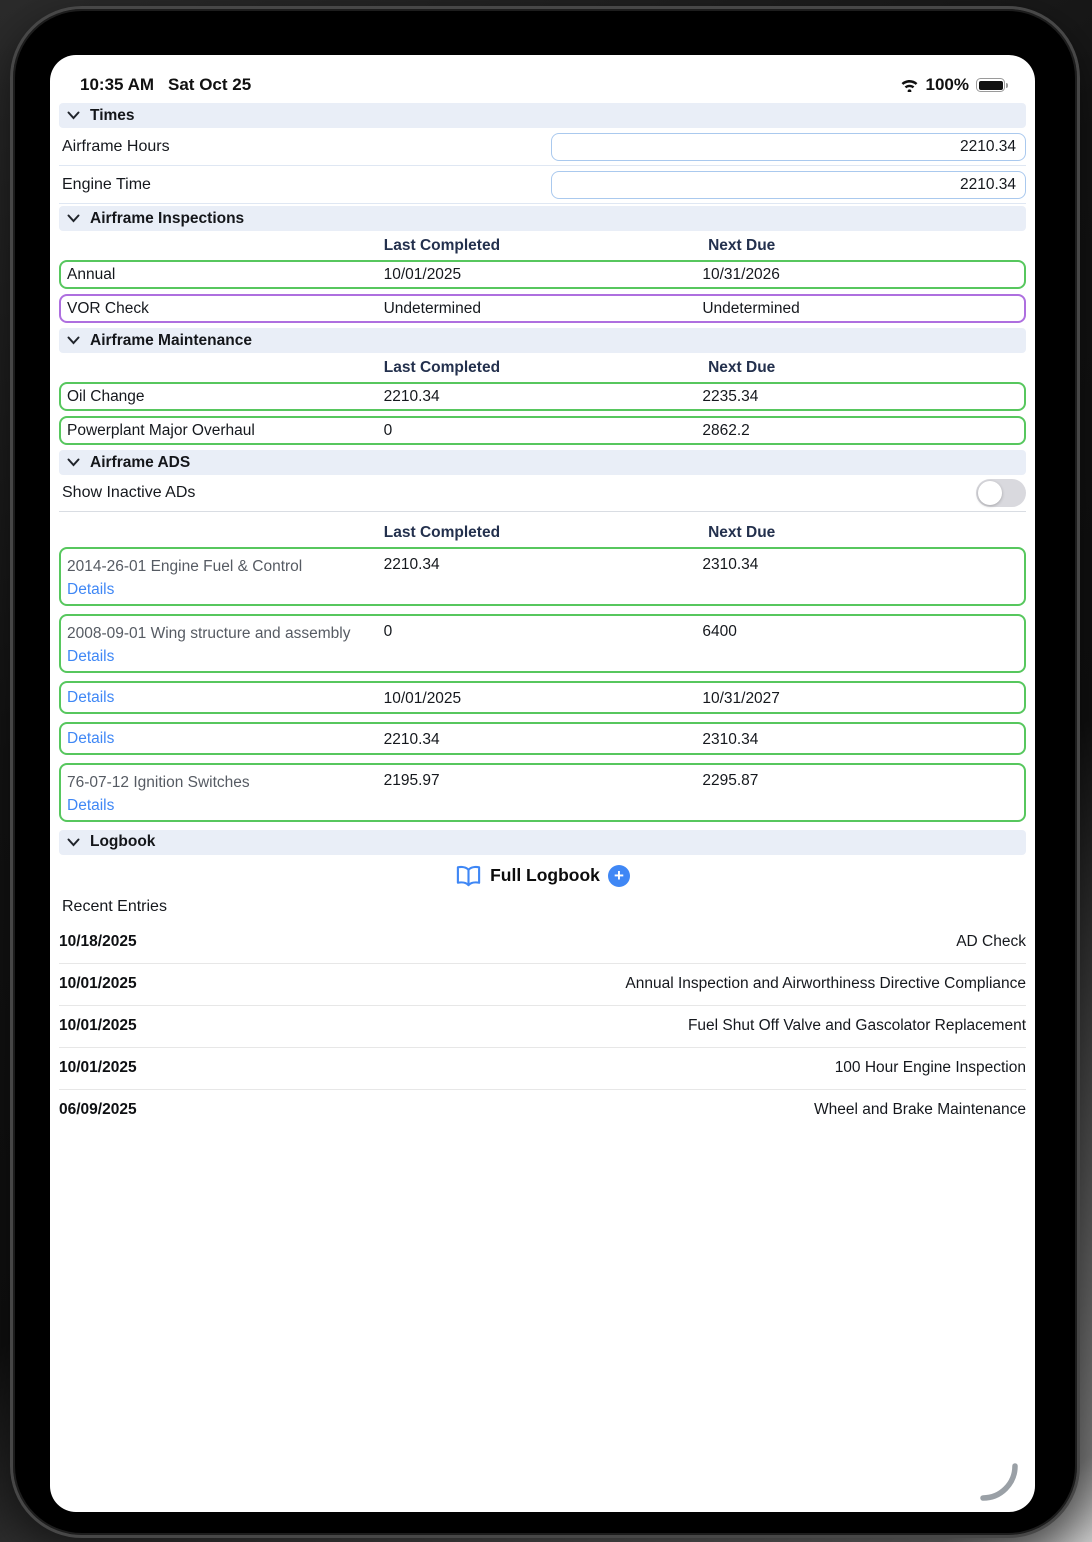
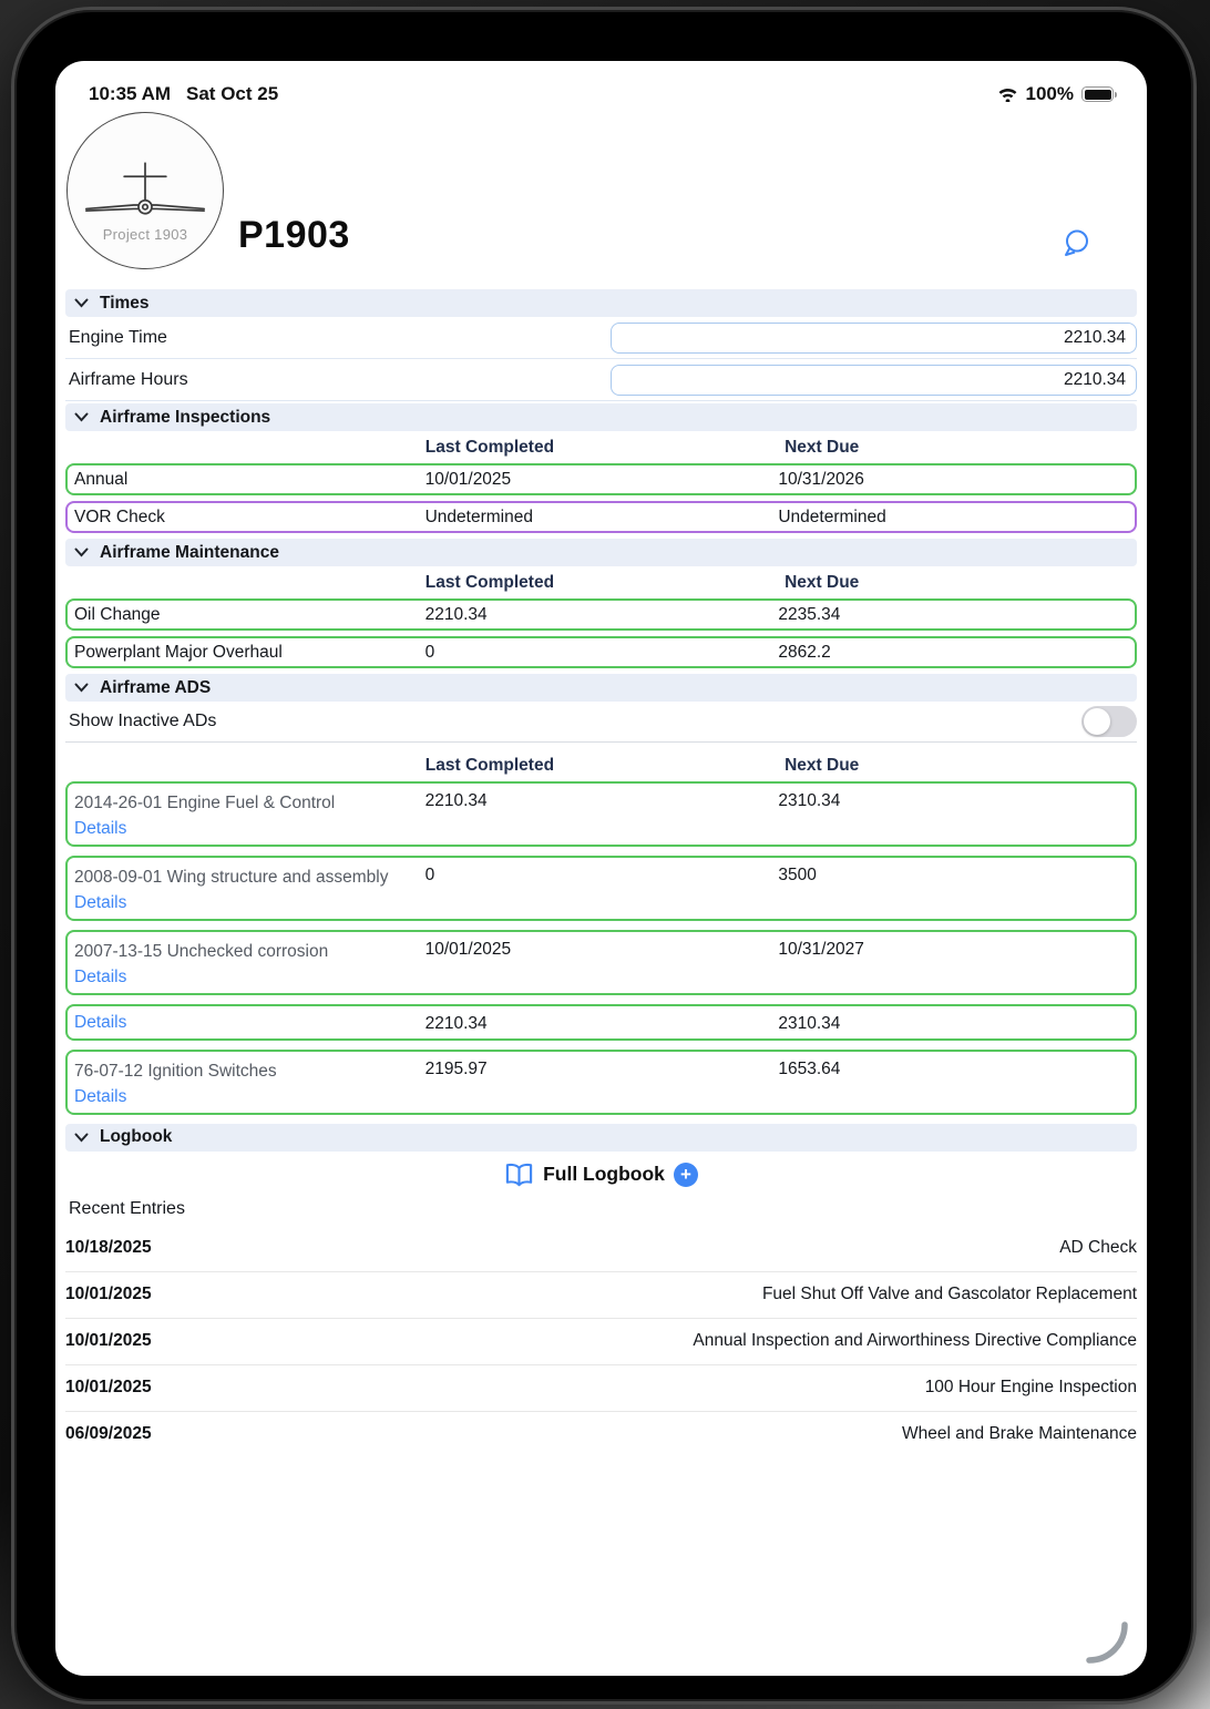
  10:35 AM
  Sat Oct 25
  100%
+ Project 1903
+ P1903
  Times
- Airframe Hours
+ Engine Time
  2210.34
- Engine Time
+ Airframe Hours
  2210.34
  Airframe Inspections
  Last Completed
  Next Due
  Annual
  10/01/2025
  10/31/2026
  VOR Check
  Undetermined
  Undetermined
  Airframe Maintenance
  Last Completed
  Next Due
  Oil Change
  2210.34
  2235.34
  Powerplant Major Overhaul
  0
  2862.2
  Airframe ADS
  Show Inactive ADs
  Last Completed
  Next Due
  2014-26-01 Engine Fuel & Control
  Details
  2210.34
  2310.34
  2008-09-01 Wing structure and assembly
  Details
  0
- 6400
+ 3500
+ 2007-13-15 Unchecked corrosion
  Details
  10/01/2025
  10/31/2027
  Details
  2210.34
  2310.34
  76-07-12 Ignition Switches
  Details
  2195.97
- 2295.87
+ 1653.64
  Logbook
  Full Logbook
  +
  Recent Entries
  10/18/2025
  AD Check
  10/01/2025
- Annual Inspection and Airworthiness Directive Compliance
+ Fuel Shut Off Valve and Gascolator Replacement
  10/01/2025
- Fuel Shut Off Valve and Gascolator Replacement
+ Annual Inspection and Airworthiness Directive Compliance
  10/01/2025
  100 Hour Engine Inspection
  06/09/2025
  Wheel and Brake Maintenance
